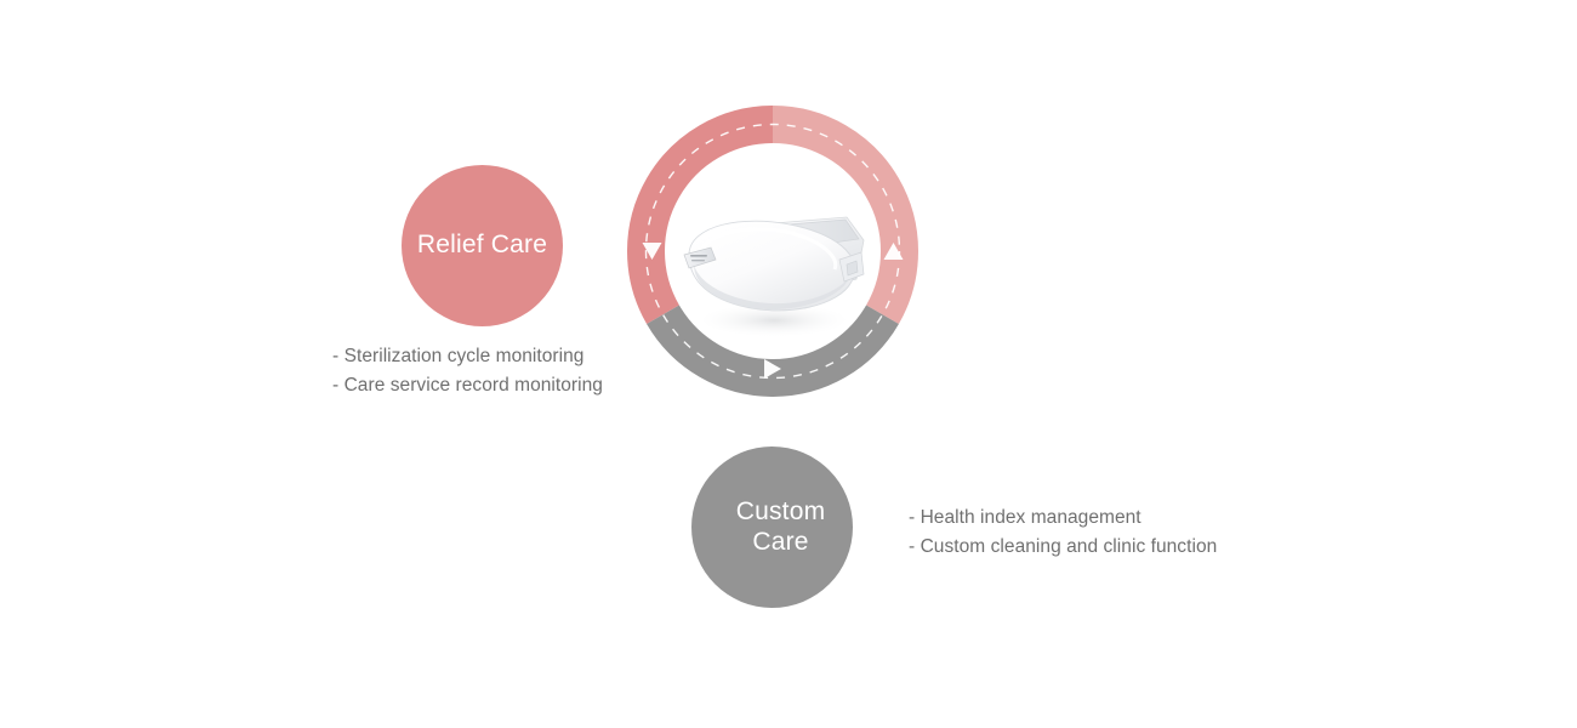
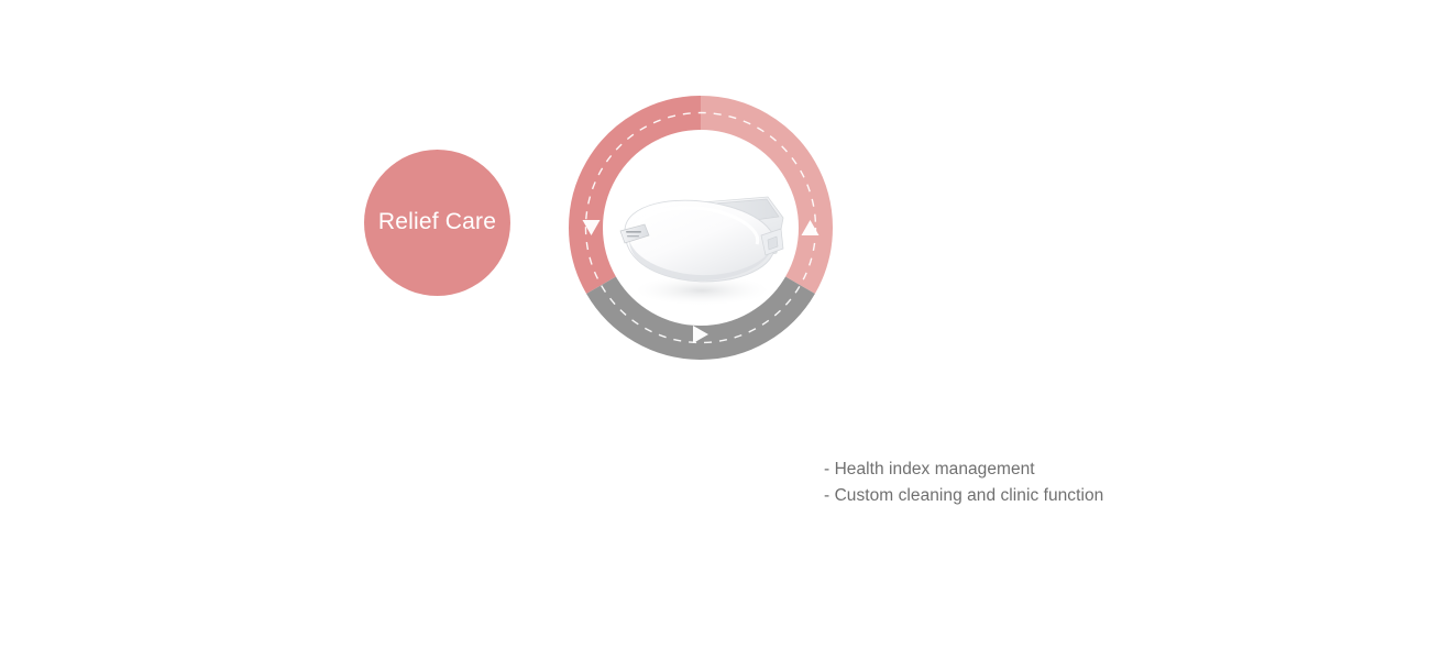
  Relief Care
- - Sterilization cycle monitoring
- - Care service record monitoring
- Custom
- Care
  - Health index management
  - Custom cleaning and clinic function
